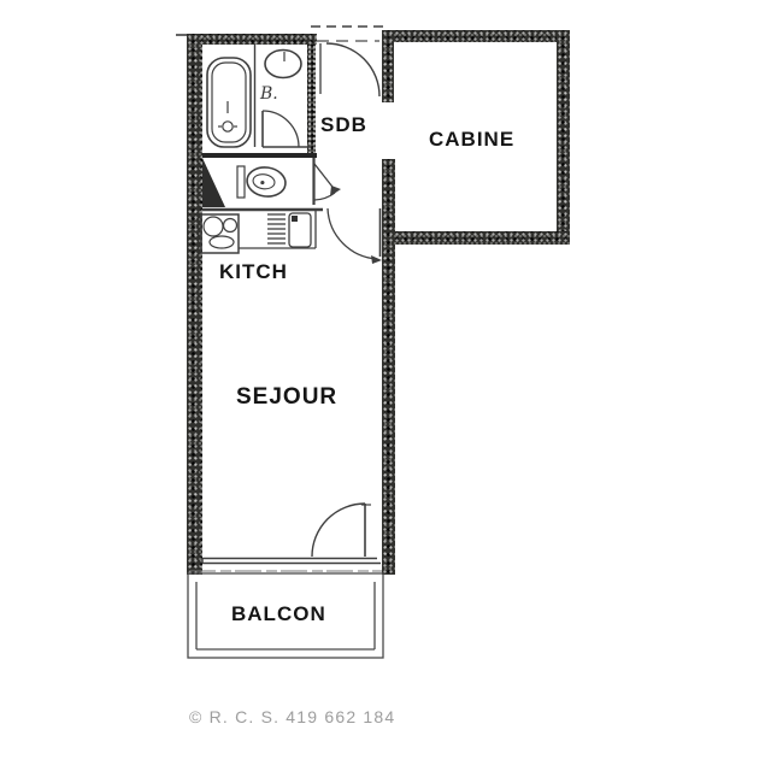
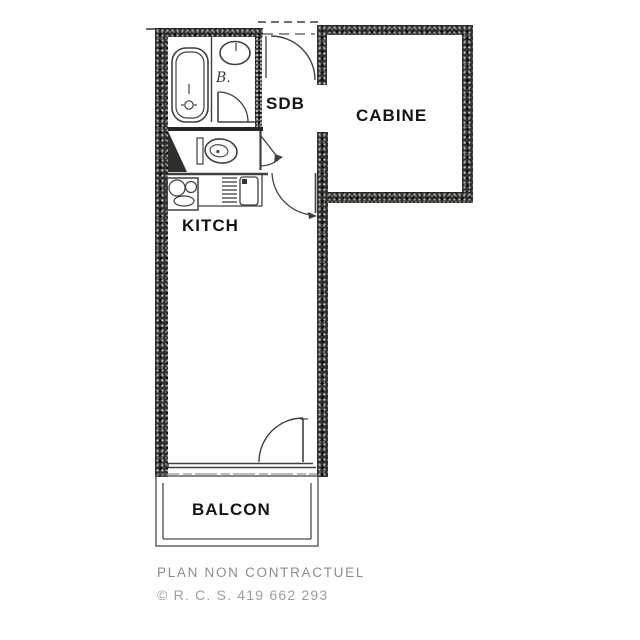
  SDB
  CABINE
  KITCH
- SEJOUR
  BALCON
  B.
+ PLAN NON CONTRACTUEL
- © R. C. S. 419 662 184
+ © R. C. S. 419 662 293
